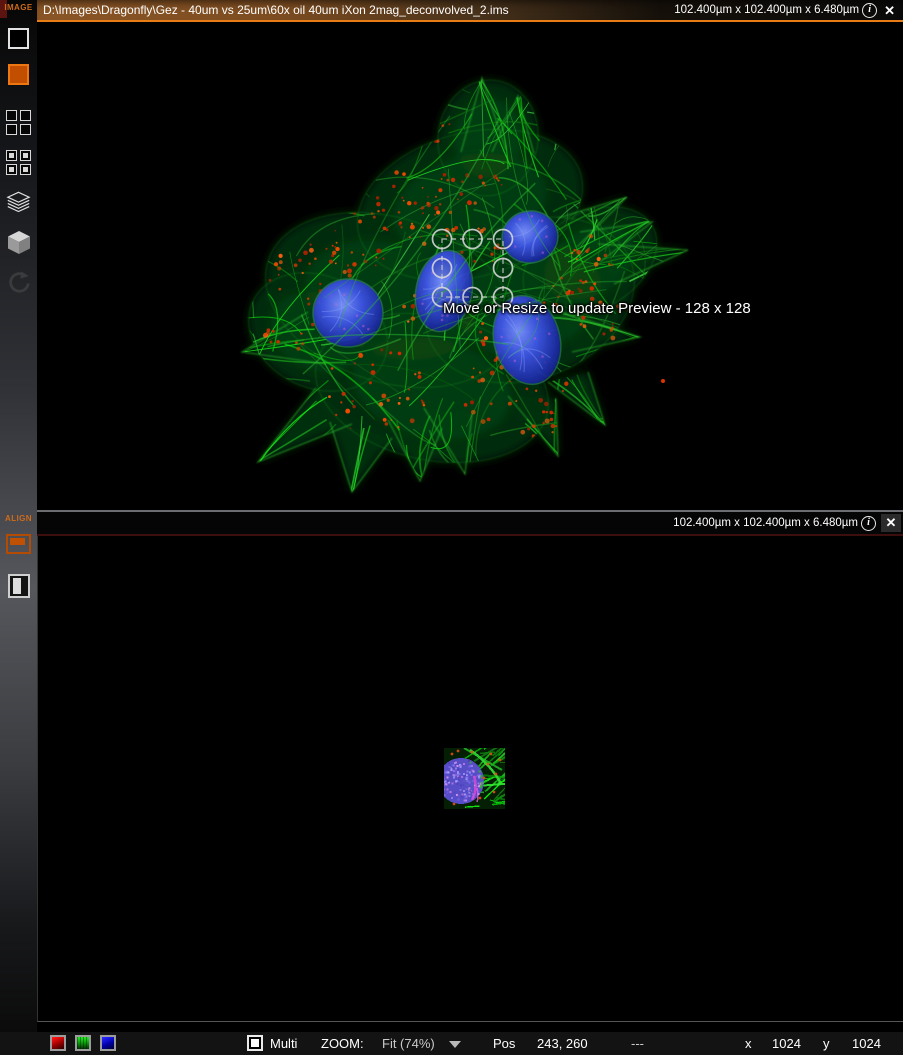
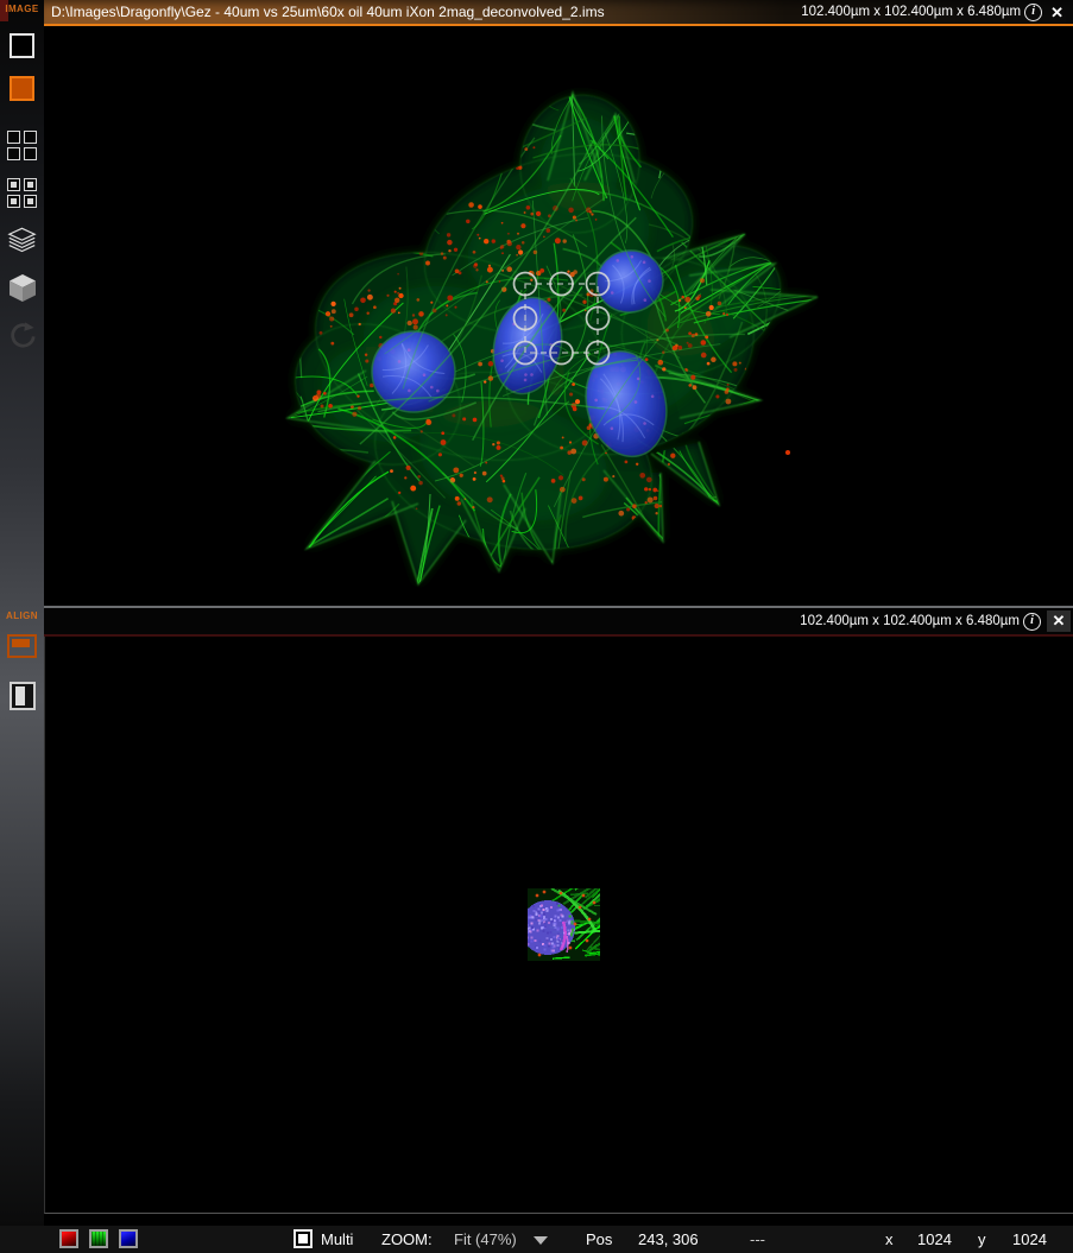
  IMAGE
  ALIGN
  D:\Images\Dragonfly\Gez - 40um vs 25um\60x oil 40um iXon 2mag_deconvolved_2.ims
  102.400µm x 102.400µm x 6.480µm
  i
  ✕
- Move or Resize to update Preview - 128 x 128
  102.400µm x 102.400µm x 6.480µm
  i
  ✕
  Multi
  ZOOM:
- Fit (74%)
+ Fit (47%)
  Pos
- 243, 260
+ 243, 306
  ---
  x
  1024
  y
  1024
